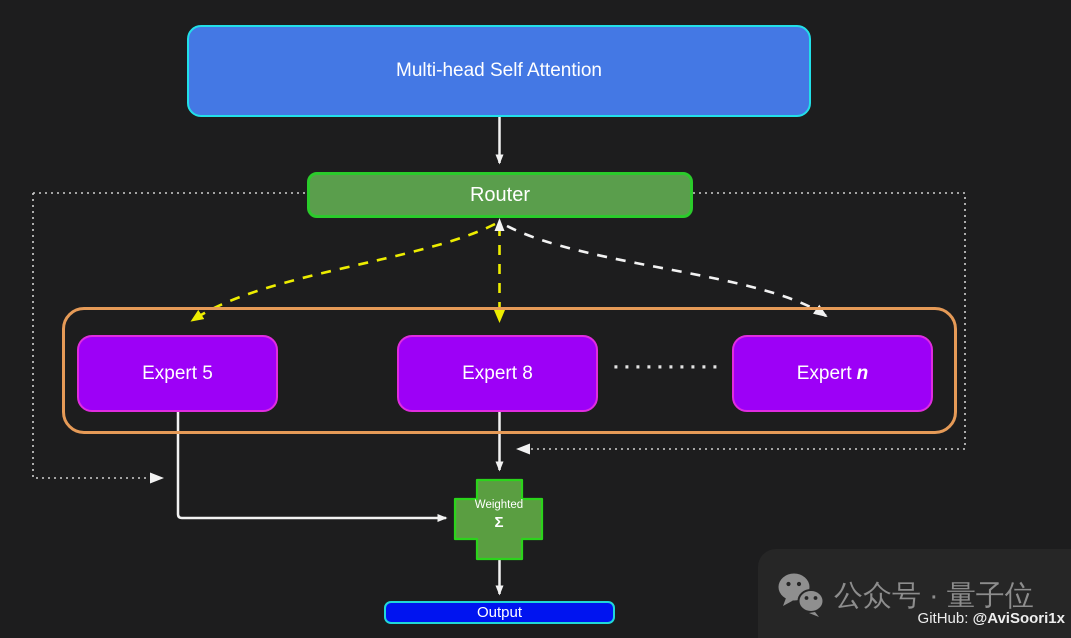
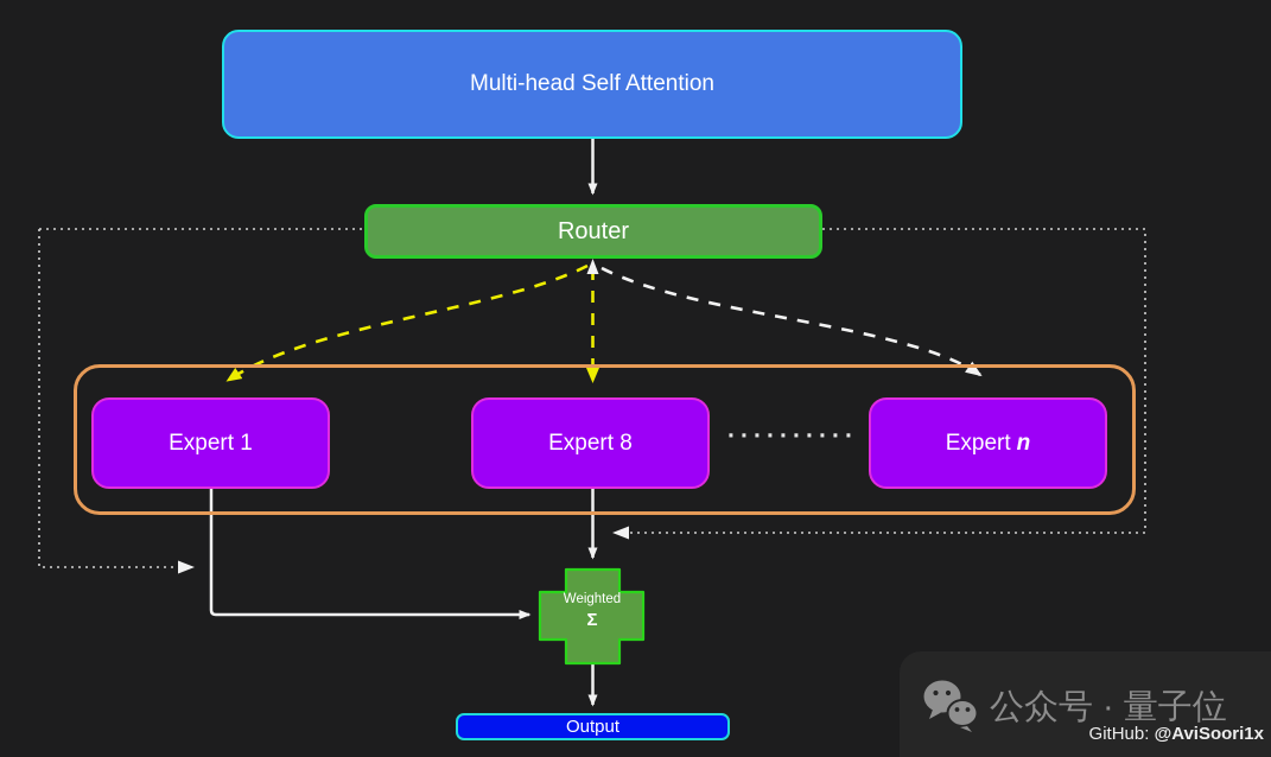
  Multi-head Self Attention
  Router
- Expert 5
+ Expert 1
  Expert 8
  Expert
  n
  ··········
  Weighted
  Σ
  Output
  公众号 · 量子位
  GitHub: @AviSoori1x
